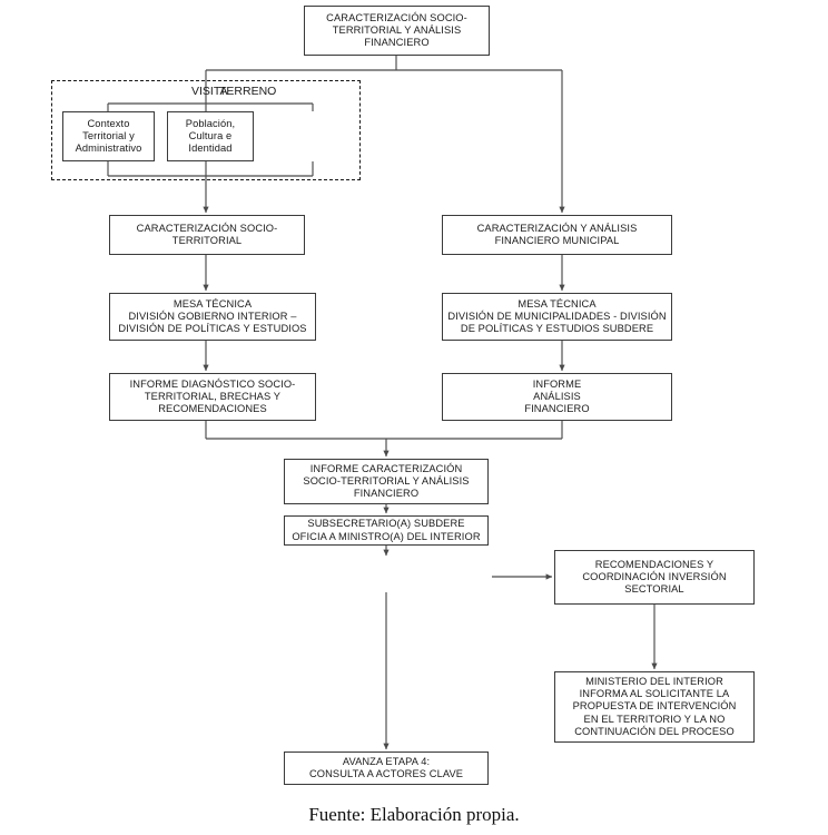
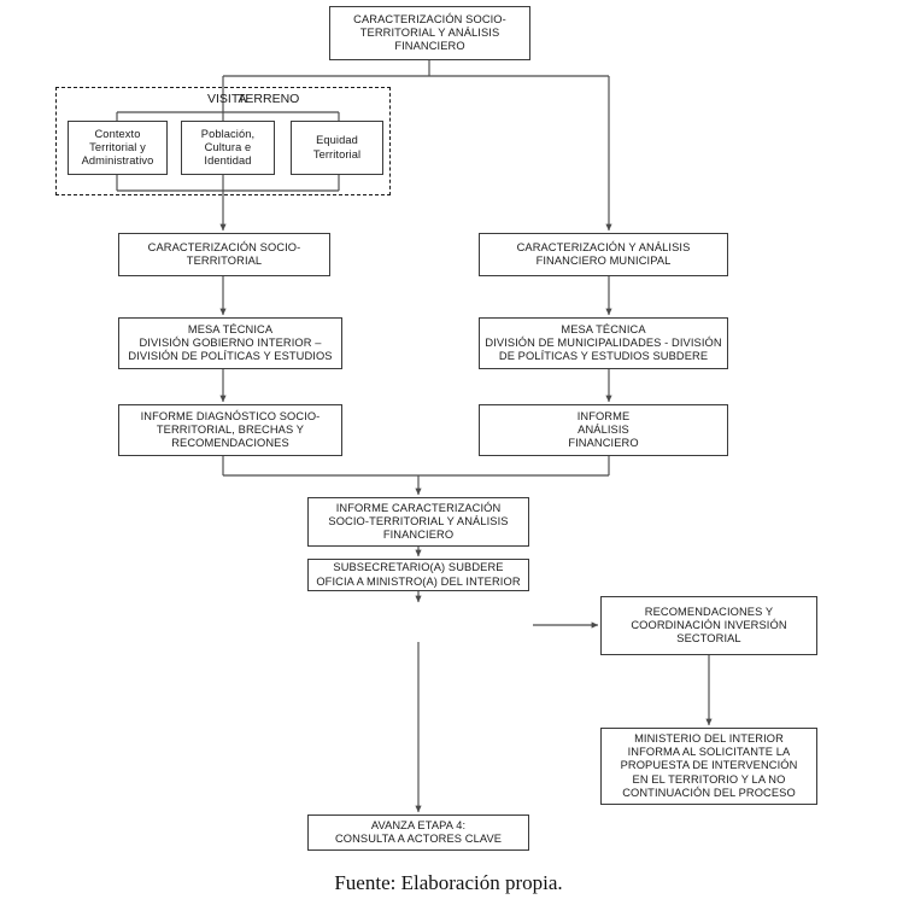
  VISITA
  TERRENO
  CARACTERIZACIÓN SOCIO-
  TERRITORIAL Y ANÁLISIS
  FINANCIERO
  Contexto
  Territorial y
  Administrativo
  Población,
  Cultura e
  Identidad
+ Equidad
+ Territorial
  CARACTERIZACIÓN SOCIO-
  TERRITORIAL
  CARACTERIZACIÓN Y ANÁLISIS
  FINANCIERO MUNICIPAL
  MESA TÉCNICA
  DIVISIÓN GOBIERNO INTERIOR –
  DIVISIÓN DE POLÍTICAS Y ESTUDIOS
  MESA TÉCNICA
  DIVISIÓN DE MUNICIPALIDADES - DIVISIÓN
  DE POLÍTICAS Y ESTUDIOS SUBDERE
  INFORME DIAGNÓSTICO SOCIO-
  TERRITORIAL, BRECHAS Y
  RECOMENDACIONES
  INFORME
  ANÁLISIS
  FINANCIERO
  INFORME CARACTERIZACIÓN
  SOCIO-TERRITORIAL Y ANÁLISIS
  FINANCIERO
  SUBSECRETARIO(A) SUBDERE
  OFICIA A MINISTRO(A) DEL INTERIOR
  RECOMENDACIONES Y
  COORDINACIÓN INVERSIÓN
  SECTORIAL
  MINISTERIO DEL INTERIOR
  INFORMA AL SOLICITANTE LA
  PROPUESTA DE INTERVENCIÓN
  EN EL TERRITORIO Y LA NO
  CONTINUACIÓN DEL PROCESO
  AVANZA ETAPA 4:
  CONSULTA A ACTORES CLAVE
  Fuente: Elaboración propia.
